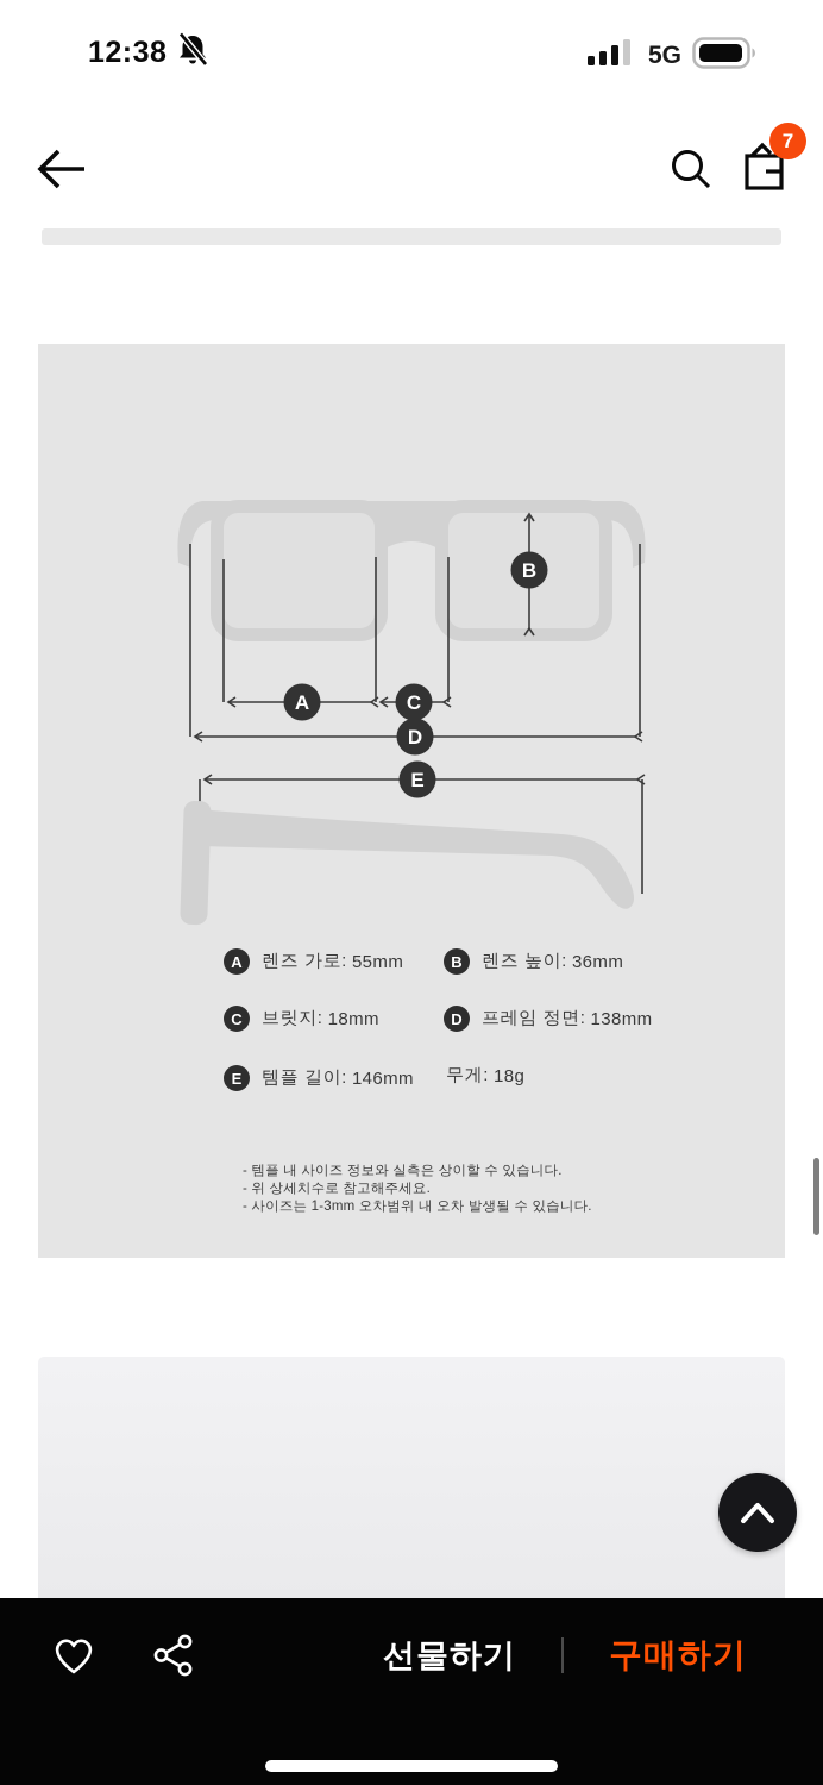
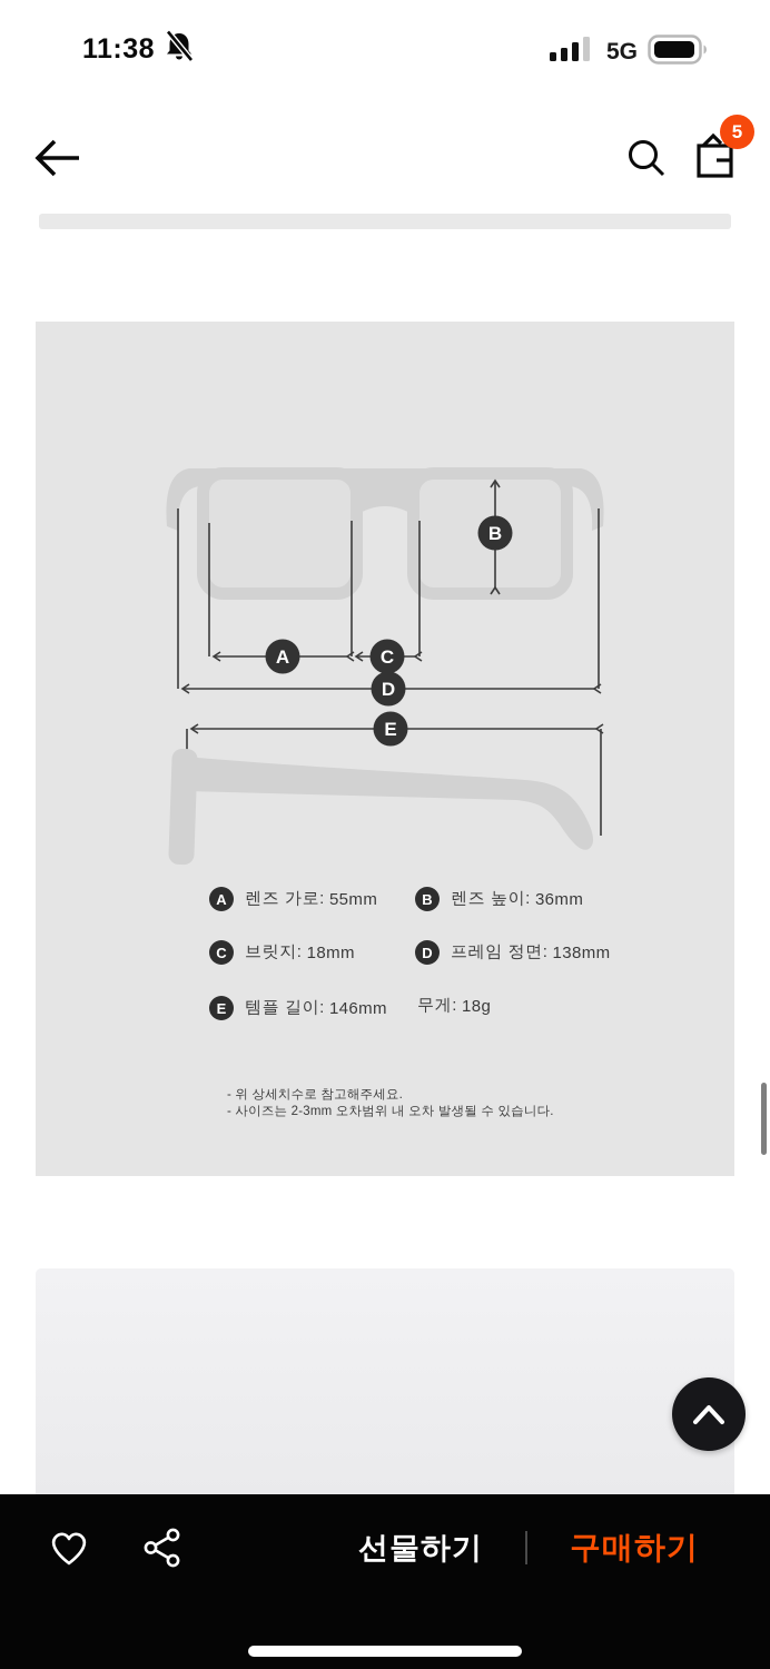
- 12:38
+ 11:38
  5G
- 7
+ 5
  A
  C
  D
  B
  E
  A
  렌즈 가로:
  55mm
  B
  렌즈 높이:
  36mm
  C
  브릿지:
  18mm
  D
  프레임 정면:
  138mm
  E
  템플 길이:
  146mm
  무게:
  18g
- - 템플 내 사이즈 정보와 실측은 상이할 수 있습니다.
  - 위 상세치수로 참고해주세요.
- - 사이즈는 1-3mm 오차범위 내 오차 발생될 수 있습니다.
+ - 사이즈는 2-3mm 오차범위 내 오차 발생될 수 있습니다.
  선물하기
  구매하기
